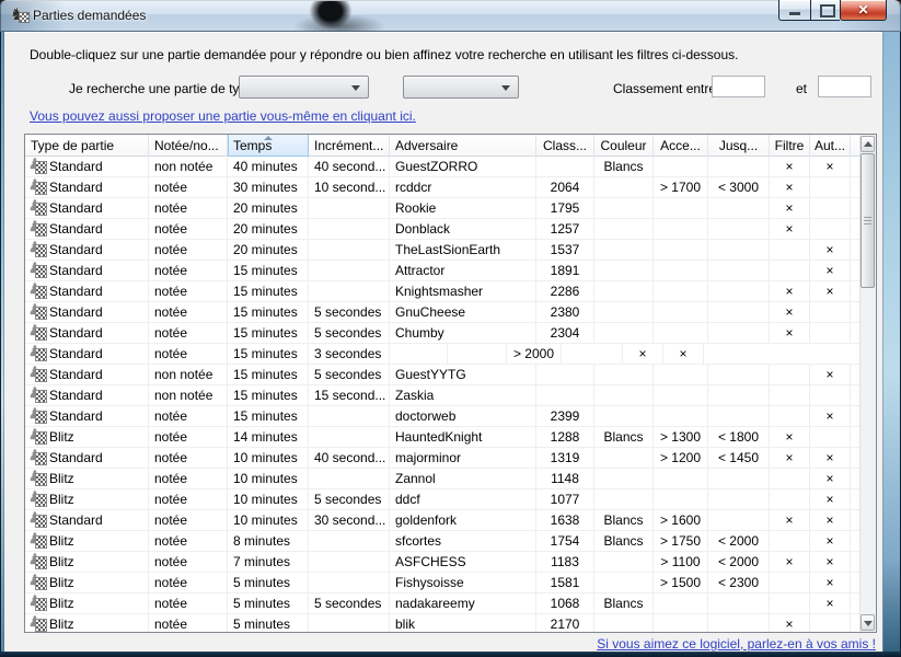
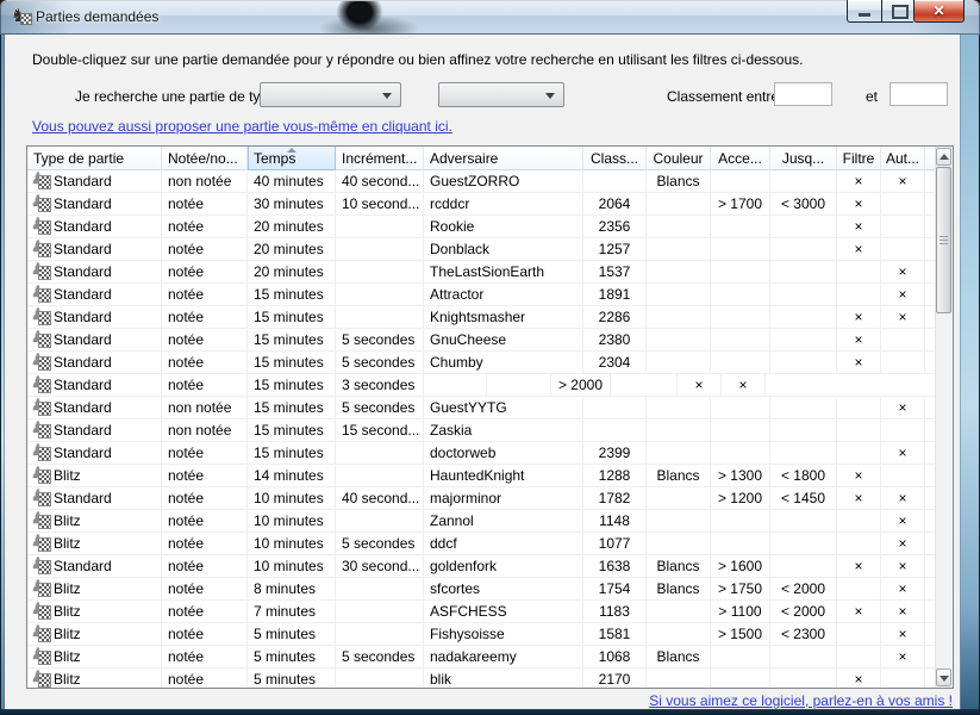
  ♞
  Parties demandées
  ✕
  Double-cliquez sur une partie demandée pour y répondre ou bien affinez votre recherche en utilisant les filtres ci-dessous.
  Je recherche une partie de ty
  Classement entr
  et
  Vous pouvez aussi proposer une partie vous-même en cliquant ici.
  Type de partie
  Notée/no...
  Temps
  Incrément...
  Adversaire
  Class...
  Couleur
  Acce...
  Jusq...
  Filtre
  Aut...
  Standard
  non notée
  40 minutes
  40 second...
  GuestZORRO
  Blancs
  ×
  ×
  Standard
  notée
  30 minutes
  10 second...
  rcddcr
  2064
  > 1700
  < 3000
  ×
  Standard
  notée
  20 minutes
  Rookie
- 1795
+ 2356
  ×
  Standard
  notée
  20 minutes
  Donblack
  1257
  ×
  Standard
  notée
  20 minutes
  TheLastSionEarth
  1537
  ×
  Standard
  notée
  15 minutes
  Attractor
  1891
  ×
  Standard
  notée
  15 minutes
  Knightsmasher
  2286
  ×
  ×
  Standard
  notée
  15 minutes
  5 secondes
  GnuCheese
  2380
  ×
  Standard
  notée
  15 minutes
  5 secondes
  Chumby
  2304
  ×
  Standard
  notée
  15 minutes
  3 secondes
  > 2000
  ×
  ×
  Standard
  non notée
  15 minutes
  5 secondes
  GuestYYTG
  ×
  Standard
  non notée
  15 minutes
  15 second...
  Zaskia
  Standard
  notée
  15 minutes
  doctorweb
  2399
  ×
  Blitz
  notée
  14 minutes
  HauntedKnight
  1288
  Blancs
  > 1300
  < 1800
  ×
  Standard
  notée
  10 minutes
  40 second...
  majorminor
- 1319
+ 1782
  > 1200
  < 1450
  ×
  ×
  Blitz
  notée
  10 minutes
  Zannol
  1148
  ×
  Blitz
  notée
  10 minutes
  5 secondes
  ddcf
  1077
  ×
  Standard
  notée
  10 minutes
  30 second...
  goldenfork
  1638
  Blancs
  > 1600
  ×
  ×
  Blitz
  notée
  8 minutes
  sfcortes
  1754
  Blancs
  > 1750
  < 2000
  ×
  Blitz
  notée
  7 minutes
  ASFCHESS
  1183
  > 1100
  < 2000
  ×
  ×
  Blitz
  notée
  5 minutes
  Fishysoisse
  1581
  > 1500
  < 2300
  ×
  Blitz
  notée
  5 minutes
  5 secondes
  nadakareemy
  1068
  Blancs
  ×
  Blitz
  notée
  5 minutes
  blik
  2170
  ×
  Si vous aimez ce logiciel, parlez-en à vos amis !
